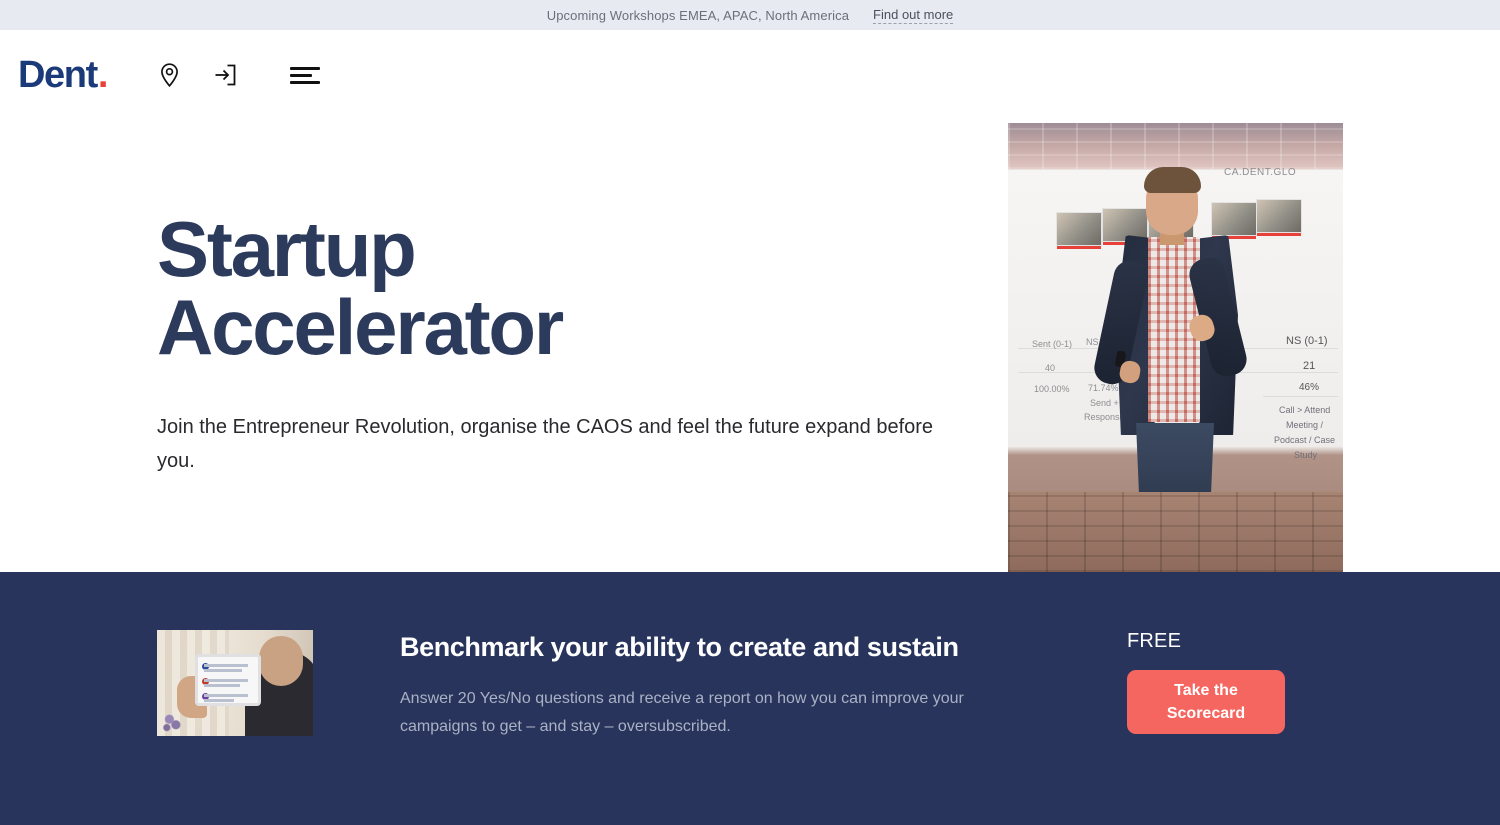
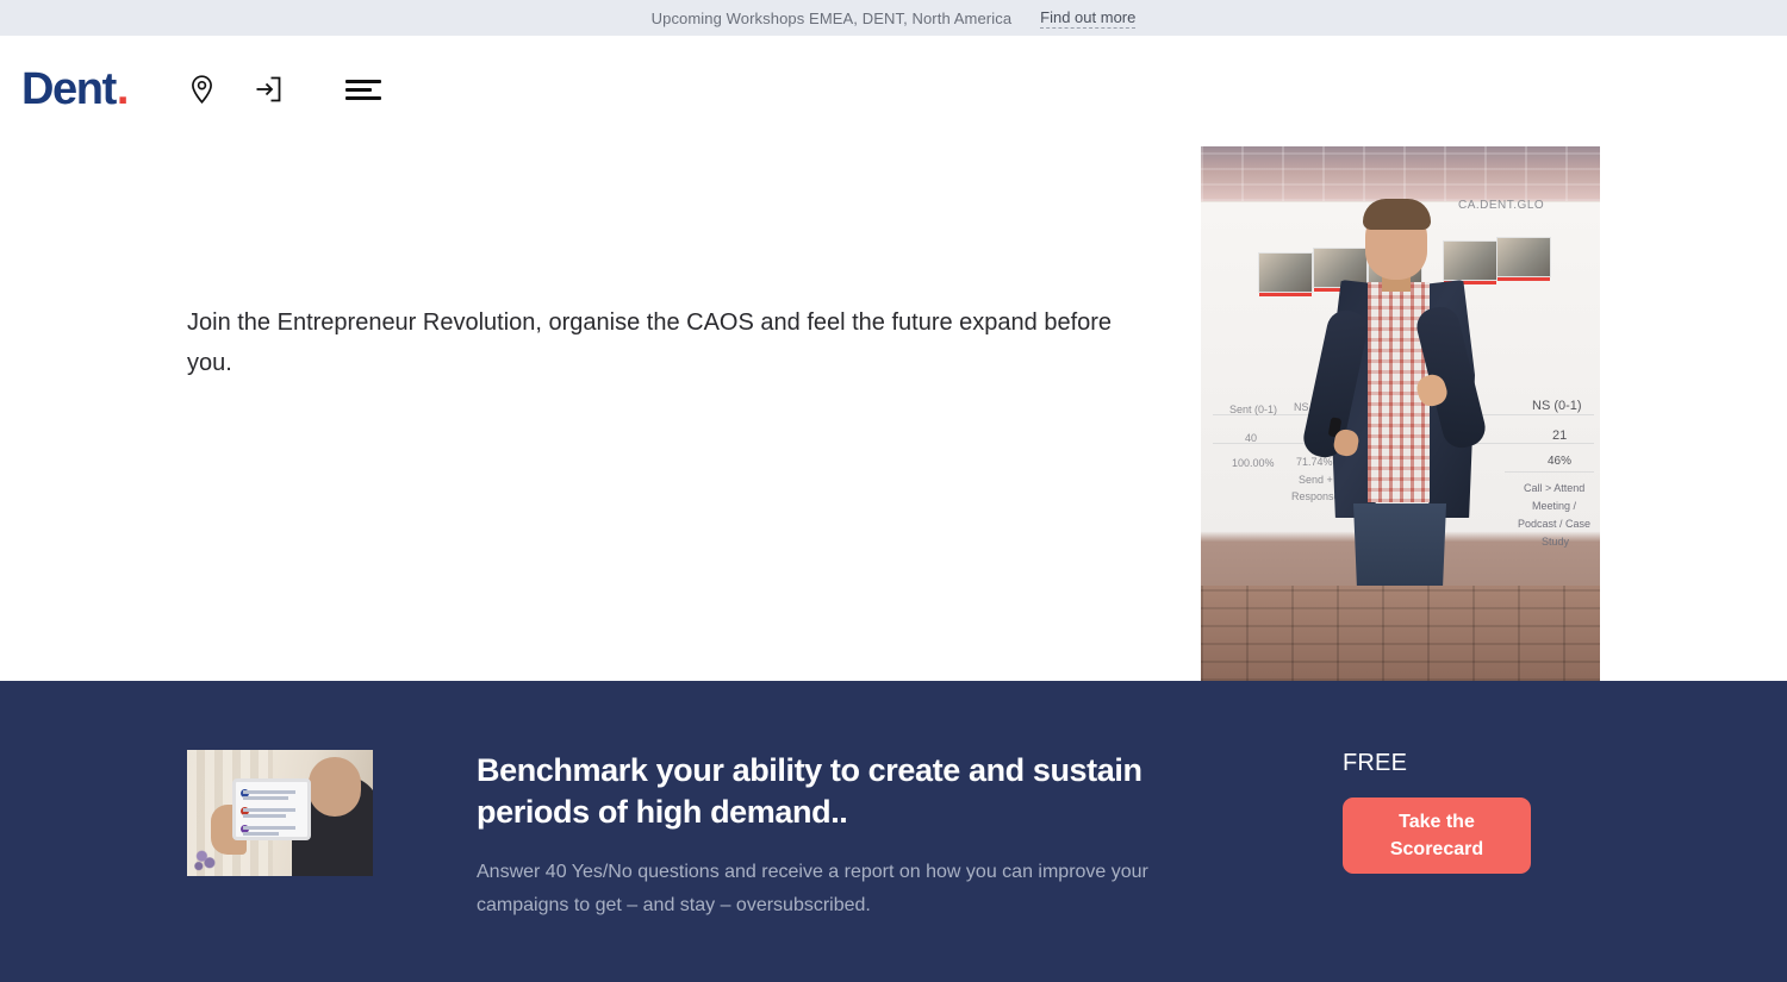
- Upcoming Workshops EMEA, APAC, North America
+ Upcoming Workshops EMEA, DENT, North America
  Find out more
  Dent
  .
- Startup
- Accelerator
  Join the Entrepreneur Revolution, organise the CAOS and feel the future expand before you.
  CA.DENT.GLO
  Sent (0-1)
  NS (0-1)
  40
  21
  100.00%
  71.74%
  46%
  Send +
  Respons
  Call > Attend
  Meeting /
  Podcast / Case
  Study
  Benchmark your ability to create and sustain
+ periods of high demand..
- Answer 20 Yes/No questions and receive a report on how you can improve your campaigns to get – and stay – oversubscribed.
+ Answer 40 Yes/No questions and receive a report on how you can improve your campaigns to get – and stay – oversubscribed.
  FREE
  Take the
  Scorecard
